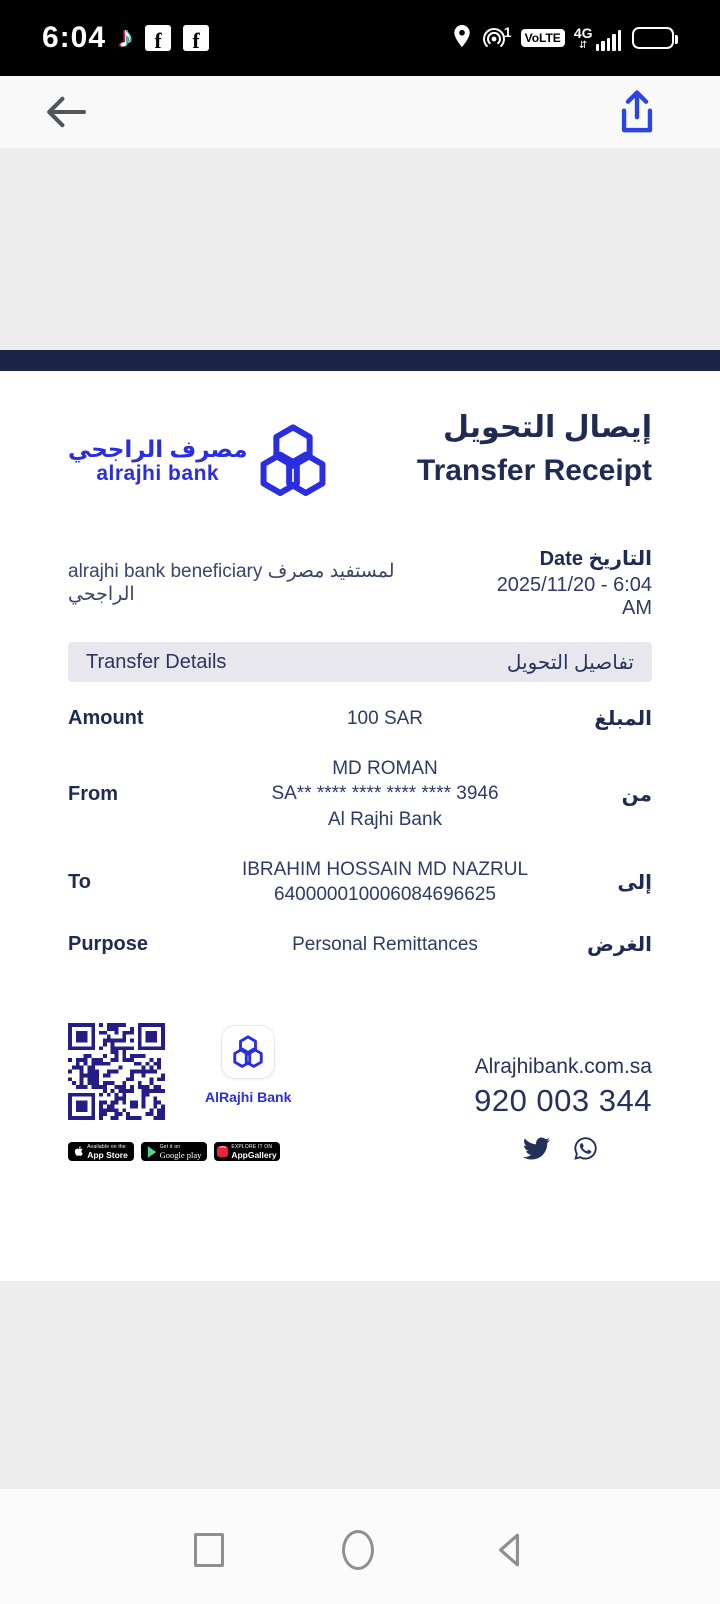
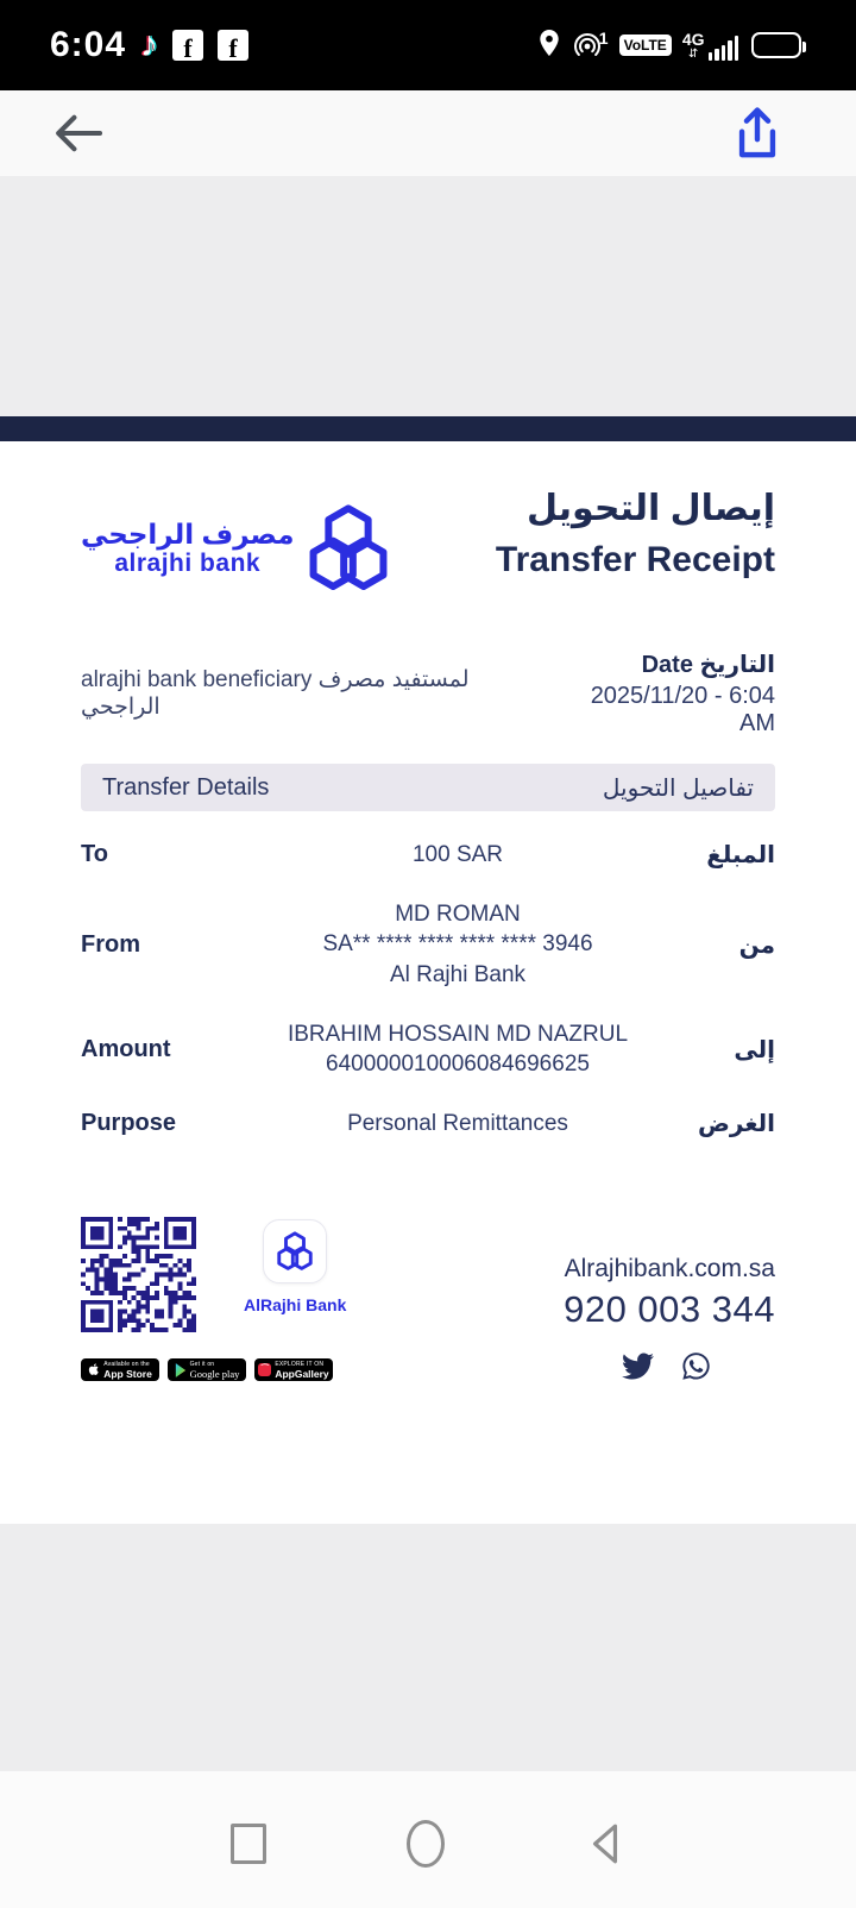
  6:04
  ♪
  f
  f
  1
  VoLTE
  4G
  ⇵
  مصرف الراجحي
  alrajhi bank
  إيصال التحويل
  Transfer Receipt
  alrajhi bank beneficiary لمستفيد مصرف الراجحي
  Date التاريخ
  2025/11/20 - 6:04 AM
  Transfer Details
  تفاصيل التحويل
- Amount
+ To
  100 SAR
  المبلغ
  From
  MD ROMAN
  SA** **** **** **** **** 3946
  Al Rajhi Bank
  من
- To
+ Amount
  IBRAHIM HOSSAIN MD NAZRUL
  640000010006084696625
  إلى
  Purpose
  Personal Remittances
  الغرض
  AlRajhi Bank
  App Store
  Google play
  ⌒
  AppGallery
  Alrajhibank.com.sa
  920 003 344
